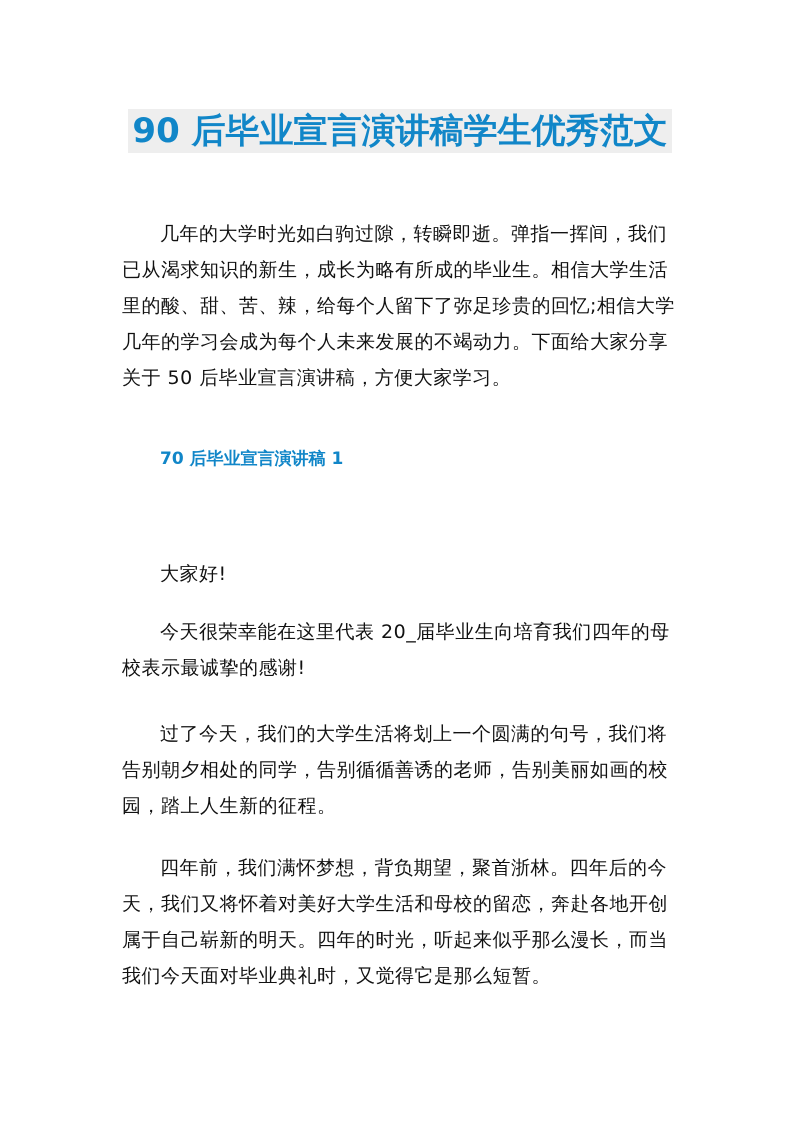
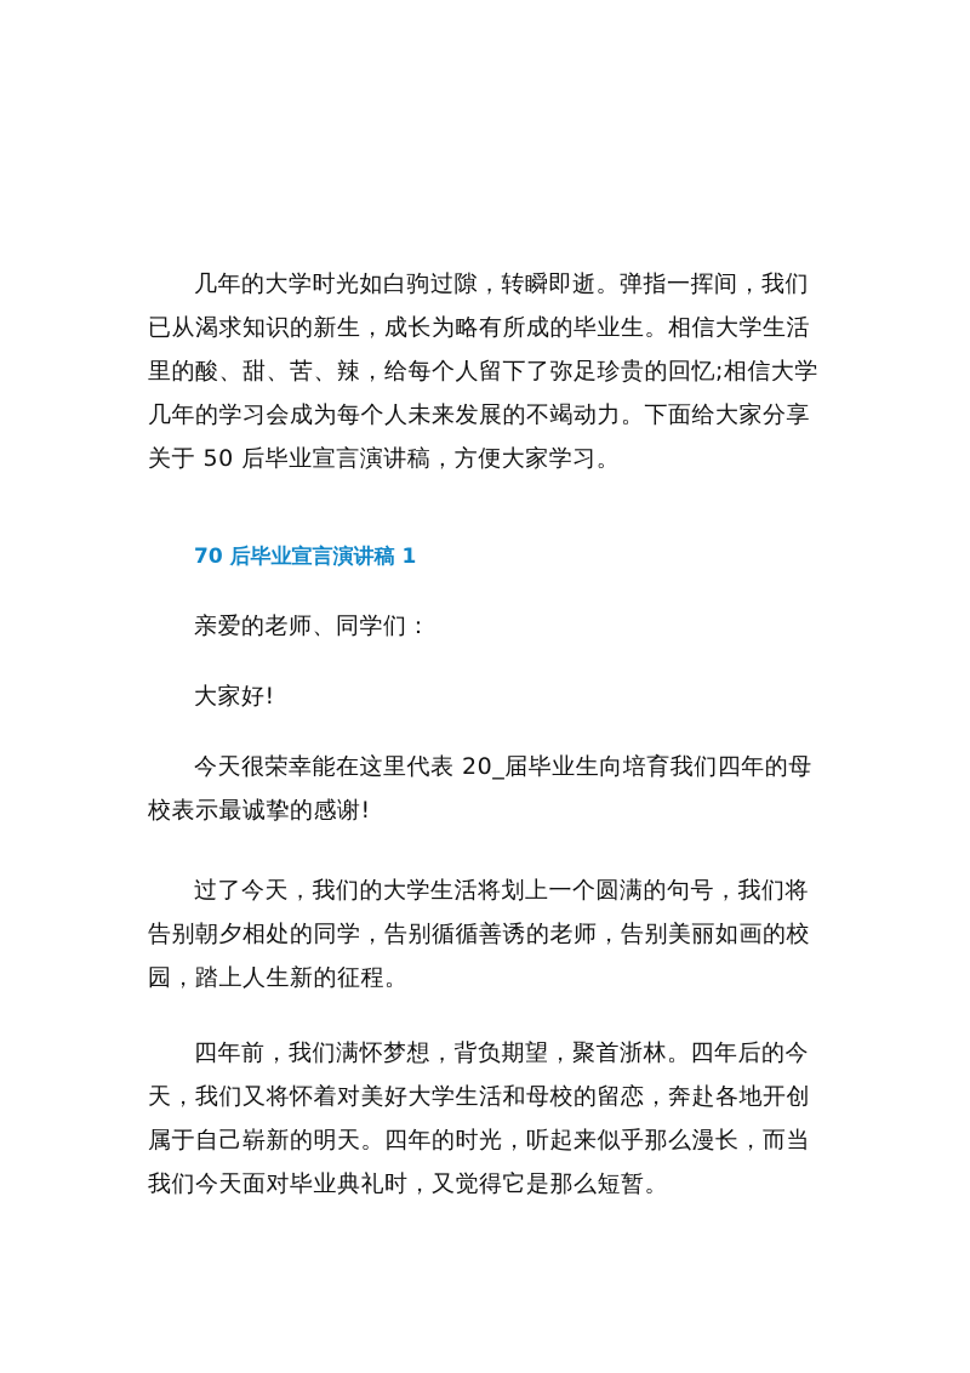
- 90 后毕业宣言演讲稿学生优秀范文
  几年的大学时光如白驹过隙，转瞬即逝。弹指一挥间，我们已从渴求知识的新生，成长为略有所成的毕业生。相信大学生活里的酸、甜、苦、辣，给每个人留下了弥足珍贵的回忆;相信大学几年的学习会成为每个人未来发展的不竭动力。下面给大家分享关于 50 后毕业宣言演讲稿，方便大家学习。
  70 后毕业宣言演讲稿 1
+ 亲爱的老师、同学们：
  大家好!
  今天很荣幸能在这里代表 20_届毕业生向培育我们四年的母校表示最诚挚的感谢!
  过了今天，我们的大学生活将划上一个圆满的句号，我们将告别朝夕相处的同学，告别循循善诱的老师，告别美丽如画的校园，踏上人生新的征程。
  四年前，我们满怀梦想，背负期望，聚首浙林。四年后的今天，我们又将怀着对美好大学生活和母校的留恋，奔赴各地开创属于自己崭新的明天。四年的时光，听起来似乎那么漫长，而当我们今天面对毕业典礼时，又觉得它是那么短暂。
